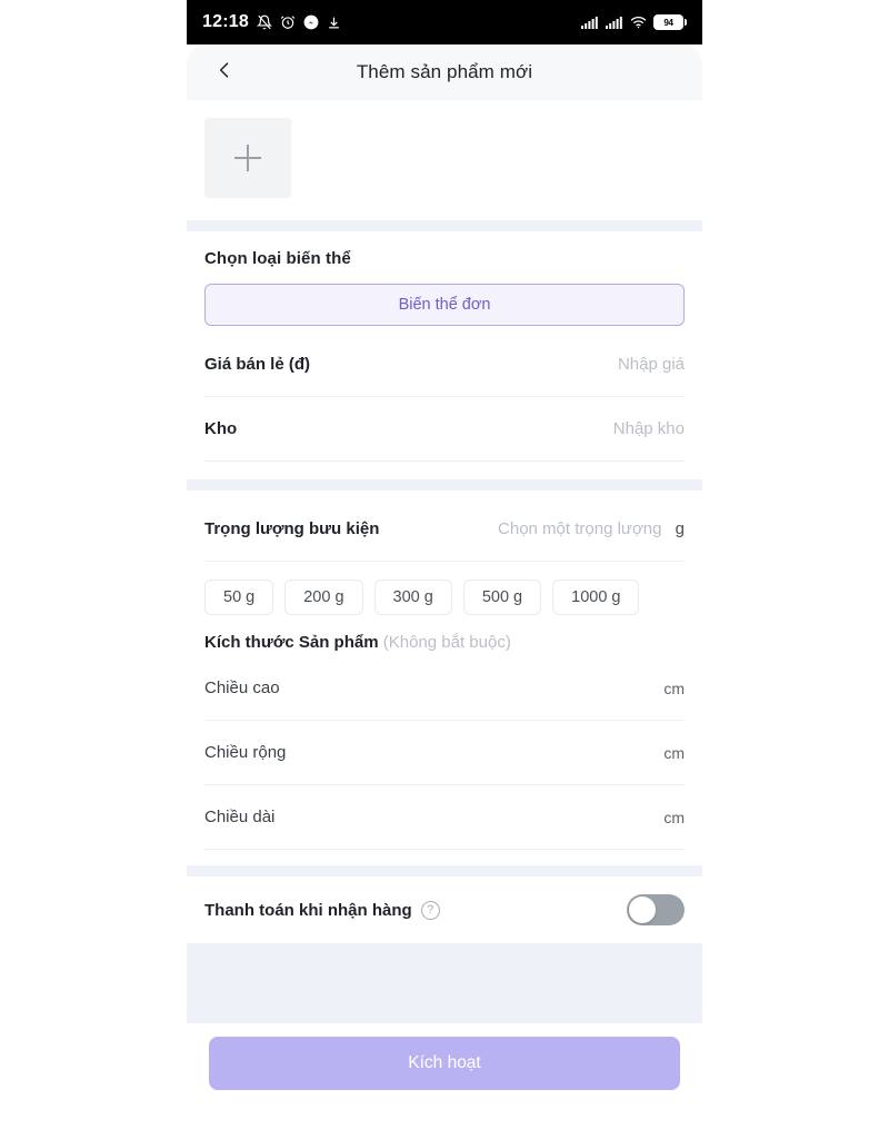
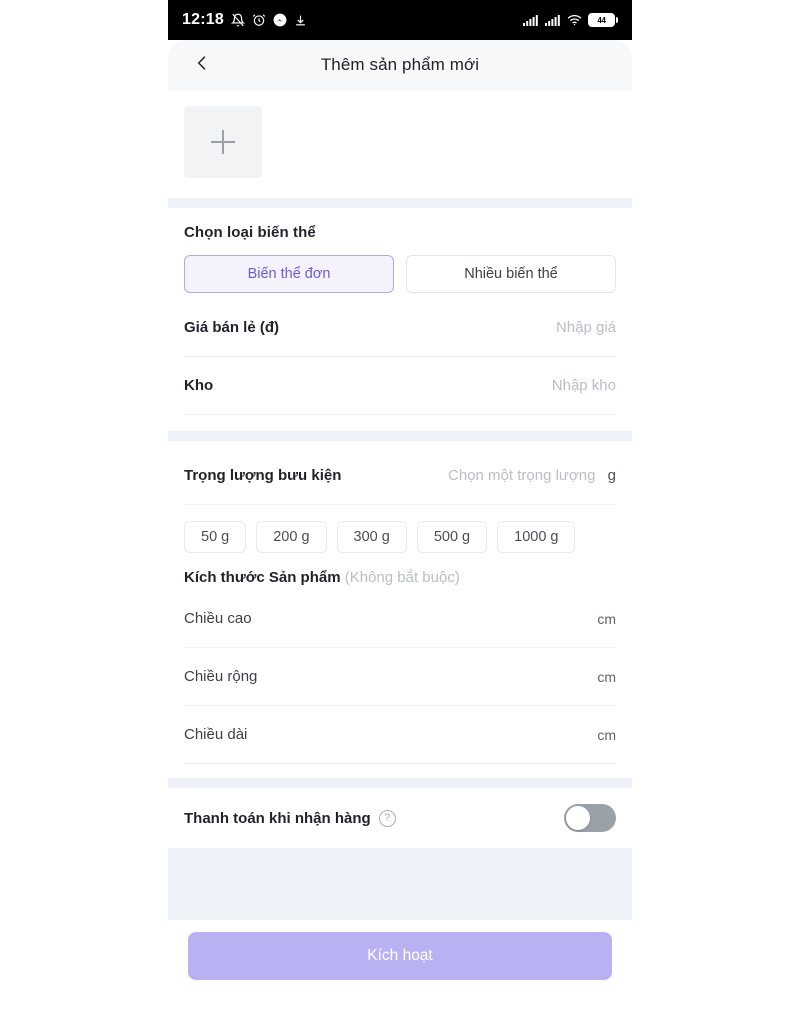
  12:18
- 94
+ 44
  Thêm sản phẩm mới
  Chọn loại biến thể
  Biến thể đơn
+ Nhiều biến thể
  Giá bán lẻ (đ)
  Nhập giá
  Kho
  Nhập kho
  Trọng lượng bưu kiện
  Chọn một trọng lượng g
  50 g
  200 g
  300 g
  500 g
  1000 g
  Kích thước Sản phẩm (Không bắt buộc)
  Chiều cao
  cm
  Chiều rộng
  cm
  Chiều dài
  cm
  Thanh toán khi nhận hàng
  ?
  Kích hoạt
